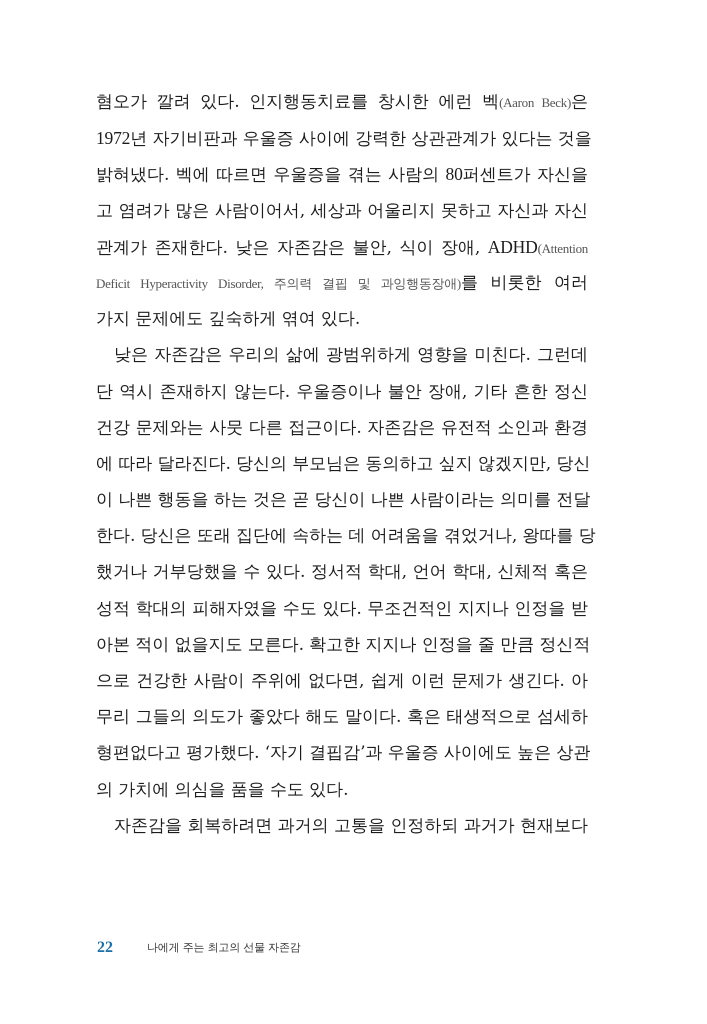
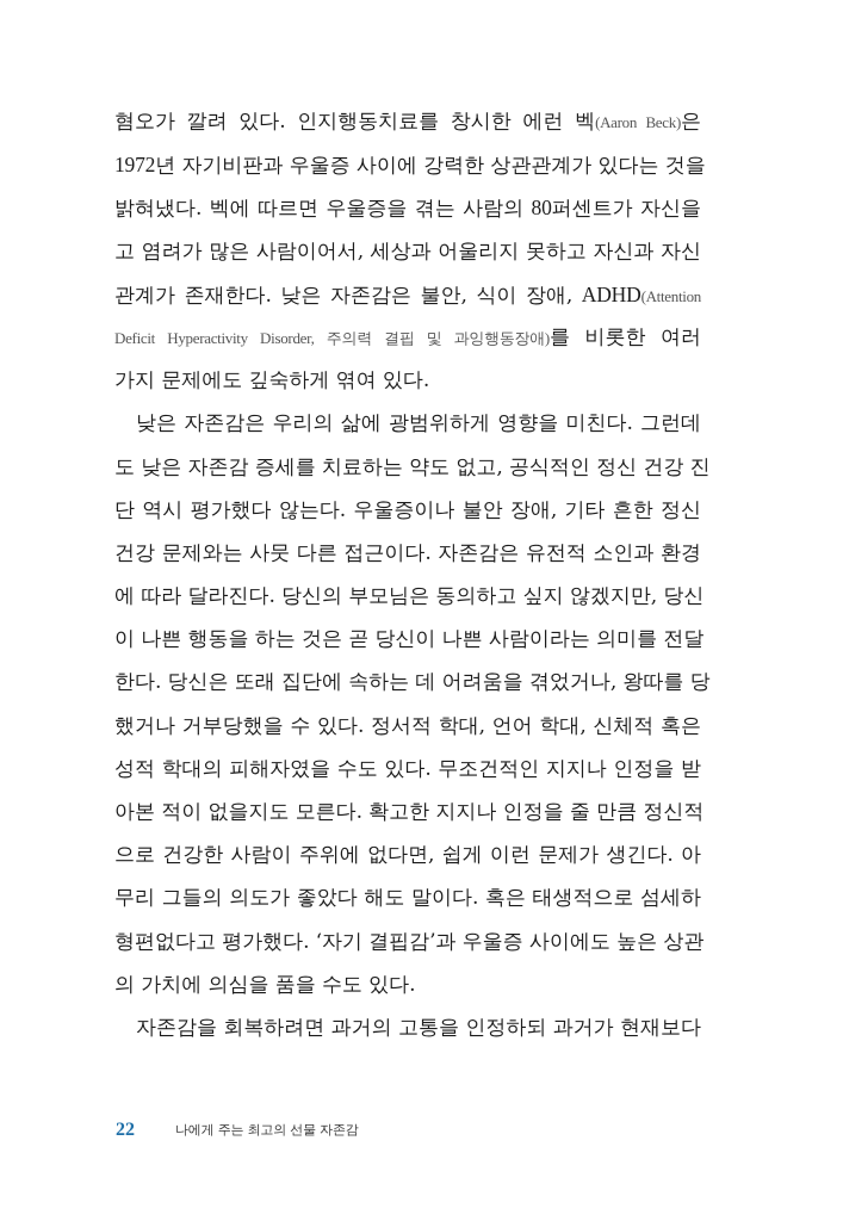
  혐오가 깔려 있다. 인지행동치료를 창시한 에런 벡(Aaron Beck)은
  1972년 자기비판과 우울증 사이에 강력한 상관관계가 있다는 것을
  밝혀냈다. 벡에 따르면 우울증을 겪는 사람의 80퍼센트가 자신을
  고 염려가 많은 사람이어서, 세상과 어울리지 못하고 자신과 자신
  관계가 존재한다. 낮은 자존감은 불안, 식이 장애, ADHD(Attention
  Deficit Hyperactivity Disorder, 주의력 결핍 및 과잉행동장애)를 비롯한 여러
  가지 문제에도 깊숙하게 엮여 있다.
  낮은 자존감은 우리의 삶에 광범위하게 영향을 미친다. 그런데
+ 도 낮은 자존감 증세를 치료하는 약도 없고, 공식적인 정신 건강 진
- 단 역시 존재하지 않는다. 우울증이나 불안 장애, 기타 흔한 정신
+ 단 역시 평가했다 않는다. 우울증이나 불안 장애, 기타 흔한 정신
  건강 문제와는 사뭇 다른 접근이다. 자존감은 유전적 소인과 환경
  에 따라 달라진다. 당신의 부모님은 동의하고 싶지 않겠지만, 당신
  이 나쁜 행동을 하는 것은 곧 당신이 나쁜 사람이라는 의미를 전달
  한다. 당신은 또래 집단에 속하는 데 어려움을 겪었거나, 왕따를 당
  했거나 거부당했을 수 있다. 정서적 학대, 언어 학대, 신체적 혹은
  성적 학대의 피해자였을 수도 있다. 무조건적인 지지나 인정을 받
  아본 적이 없을지도 모른다. 확고한 지지나 인정을 줄 만큼 정신적
  으로 건강한 사람이 주위에 없다면, 쉽게 이런 문제가 생긴다. 아
  무리 그들의 의도가 좋았다 해도 말이다. 혹은 태생적으로 섬세하
  형편없다고 평가했다. ‘자기 결핍감’과 우울증 사이에도 높은 상관
  의 가치에 의심을 품을 수도 있다.
  자존감을 회복하려면 과거의 고통을 인정하되 과거가 현재보다
  22
  나에게 주는 최고의 선물 자존감
